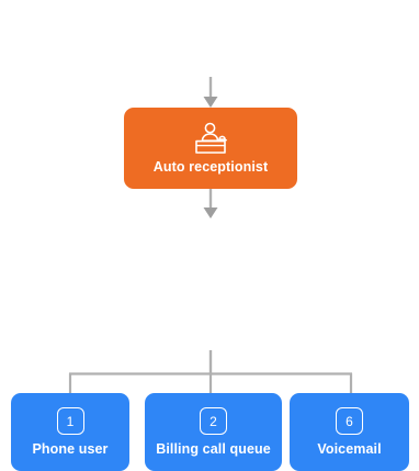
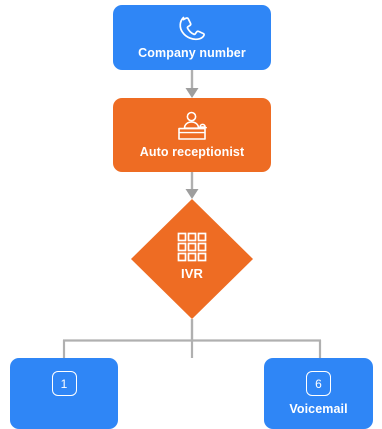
+ Company number
  Auto receptionist
+ IVR
  1
- Phone user
- 2
- Billing call queue
  6
  Voicemail
